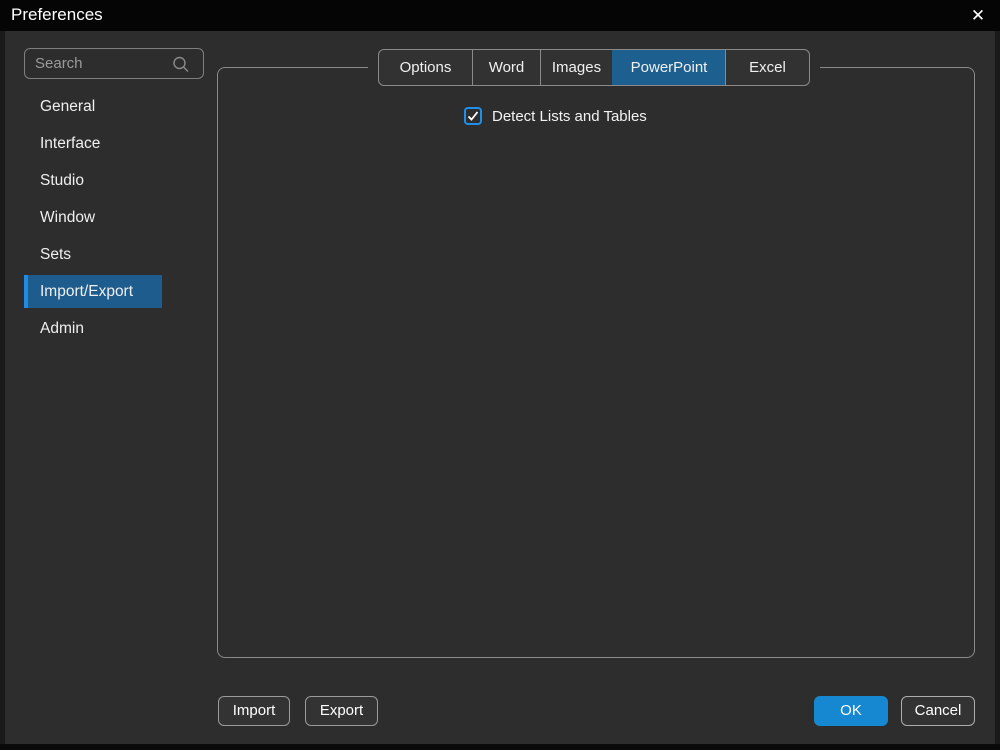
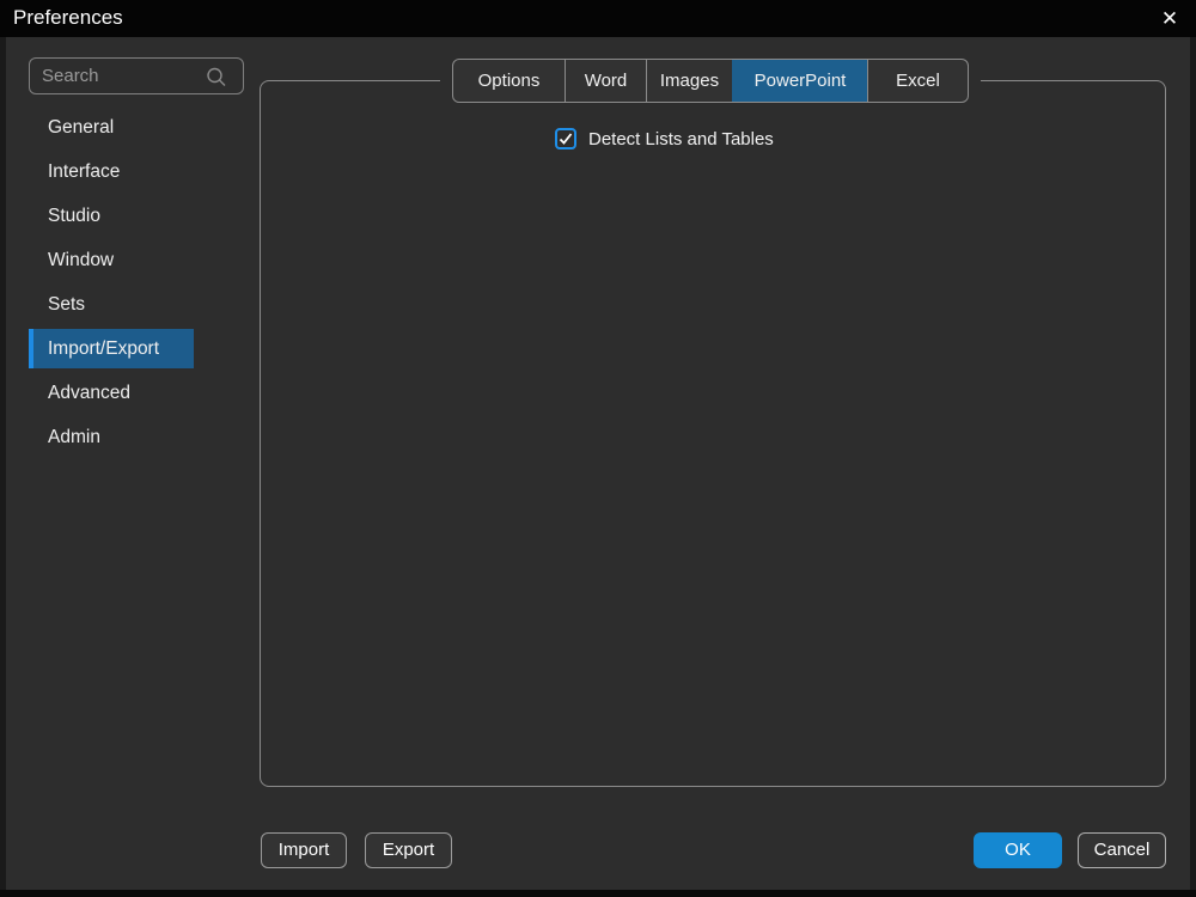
  Preferences
  ✕
  Search
  General
  Interface
  Studio
  Window
  Sets
  Import/Export
+ Advanced
  Admin
  Options
  Word
  Images
  PowerPoint
  Excel
  Detect Lists and Tables
  Import
  Export
  OK
  Cancel
